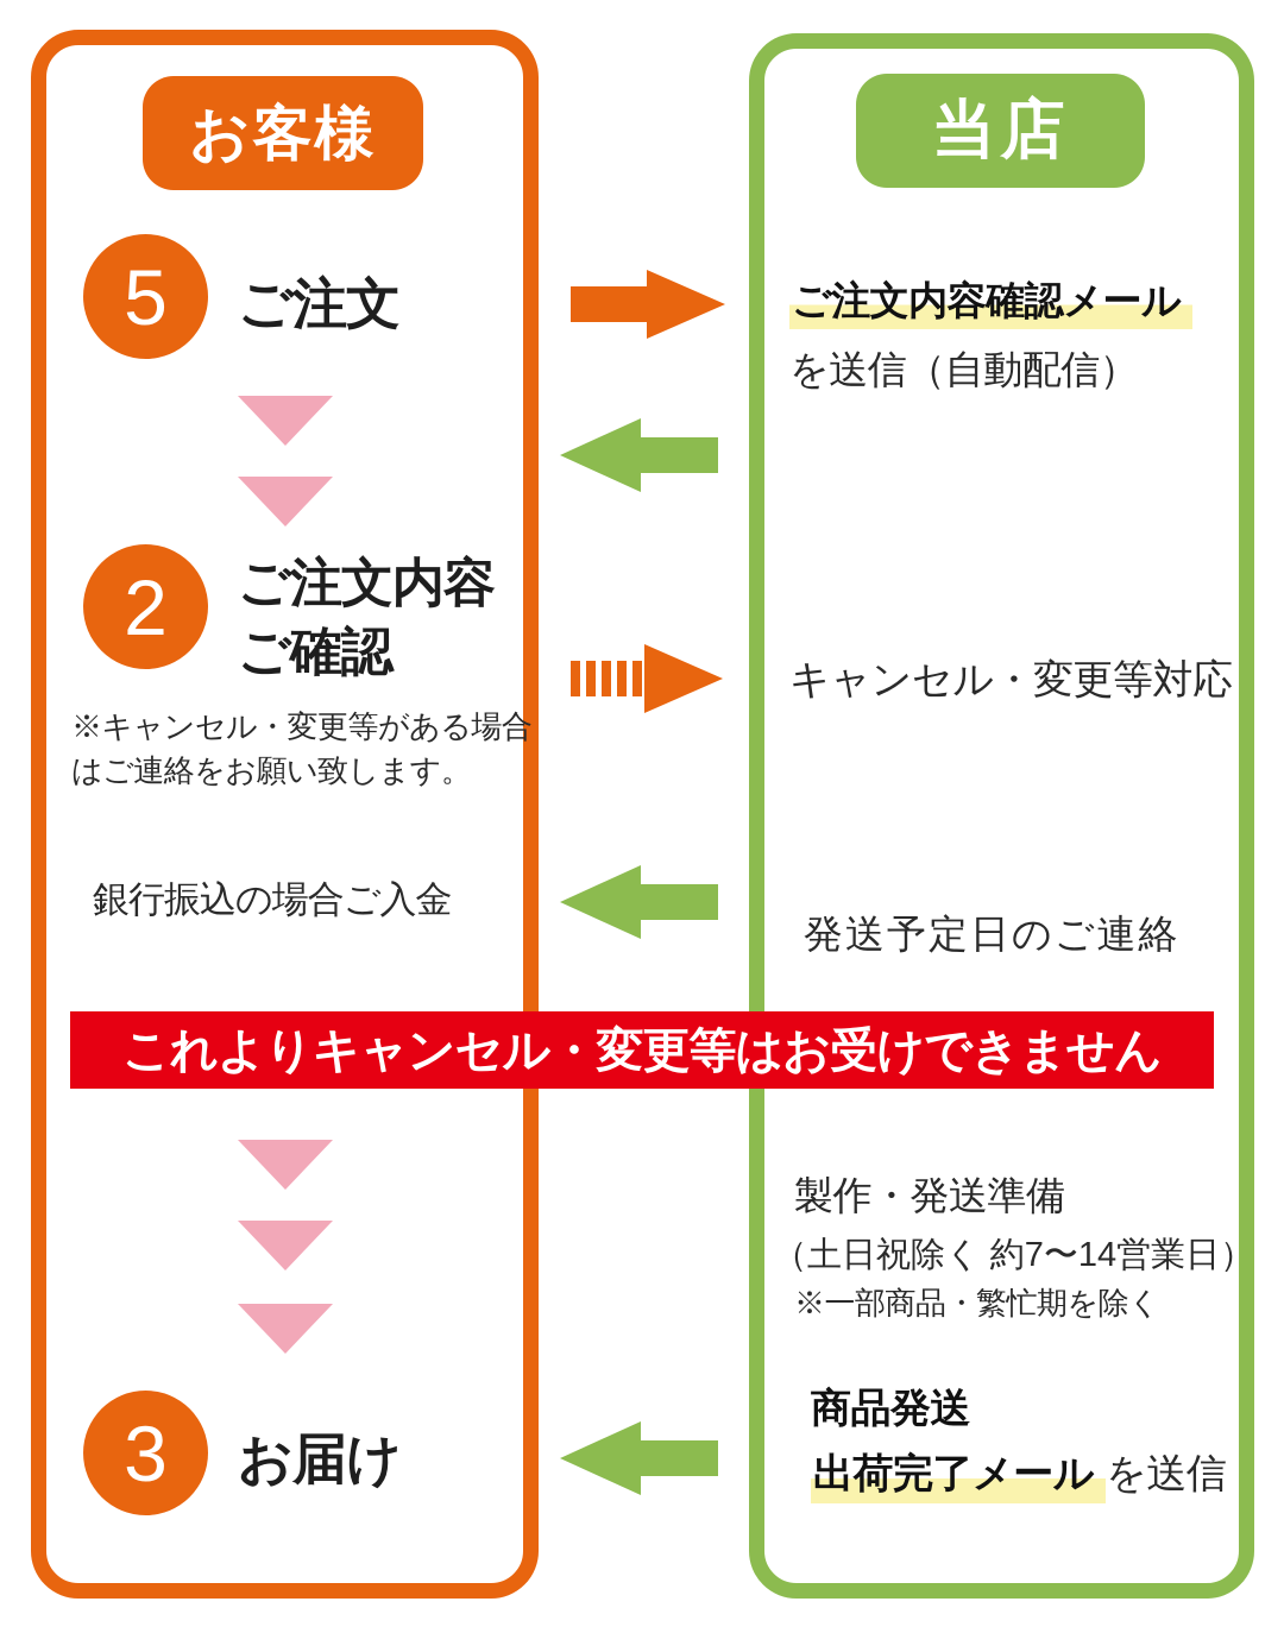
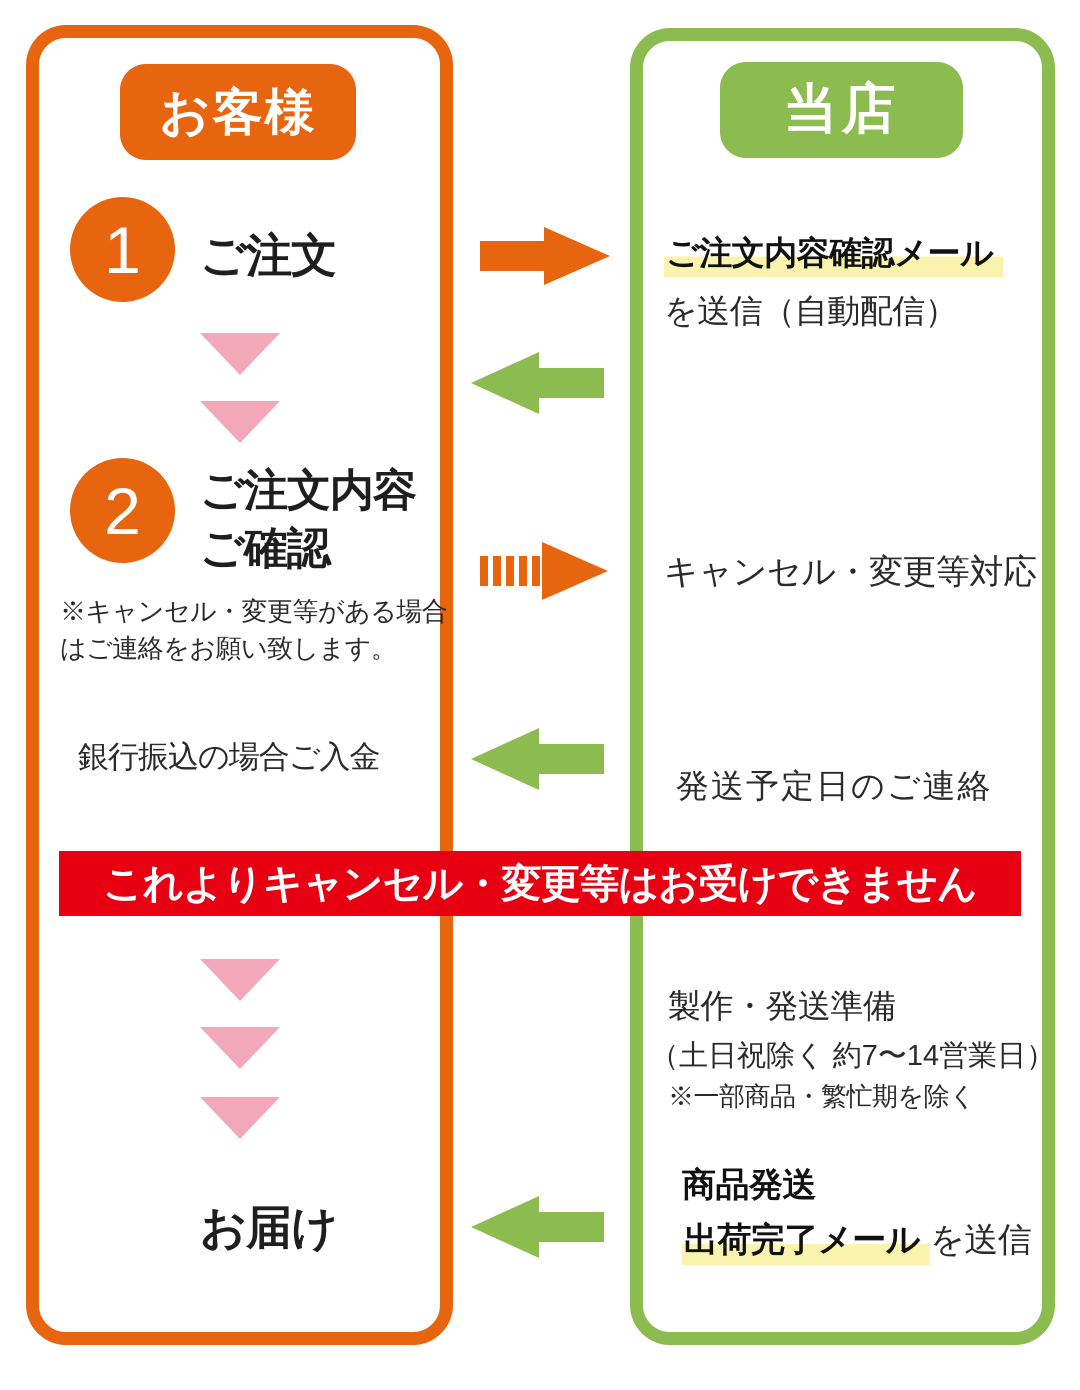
  お客様
  当店
- 5
+ 1
  ご注文
  2
  ご注文内容
  ご確認
  ※キャンセル・変更等がある場合
  はご連絡をお願い致します。
  銀行振込の場合ご入金
  これよりキャンセル・変更等はお受けできません
- 3
  お届け
  ご注文内容確認メール
  を送信（自動配信）
  キャンセル・変更等対応
  発送予定日のご連絡
  製作・発送準備
  （土日祝除く 約7〜14営業日）
  ※一部商品・繁忙期を除く
  商品発送
  出荷完了メール を送信
